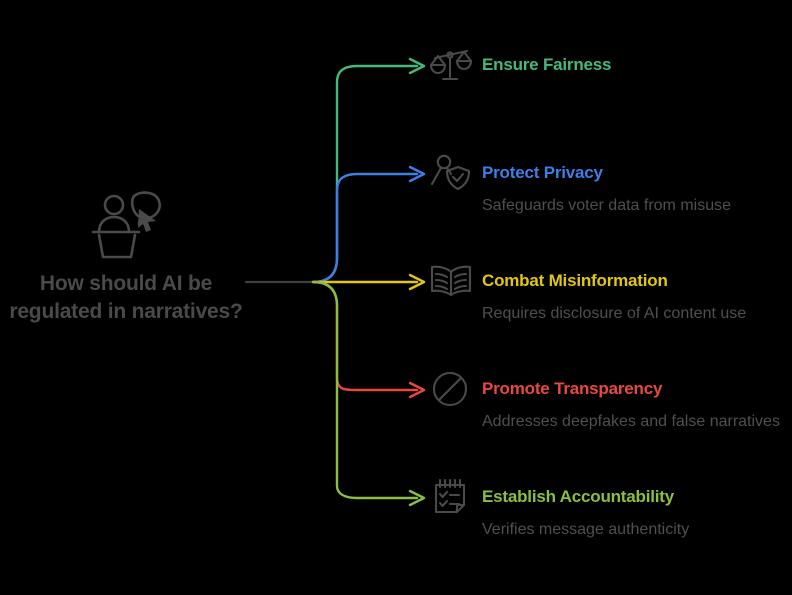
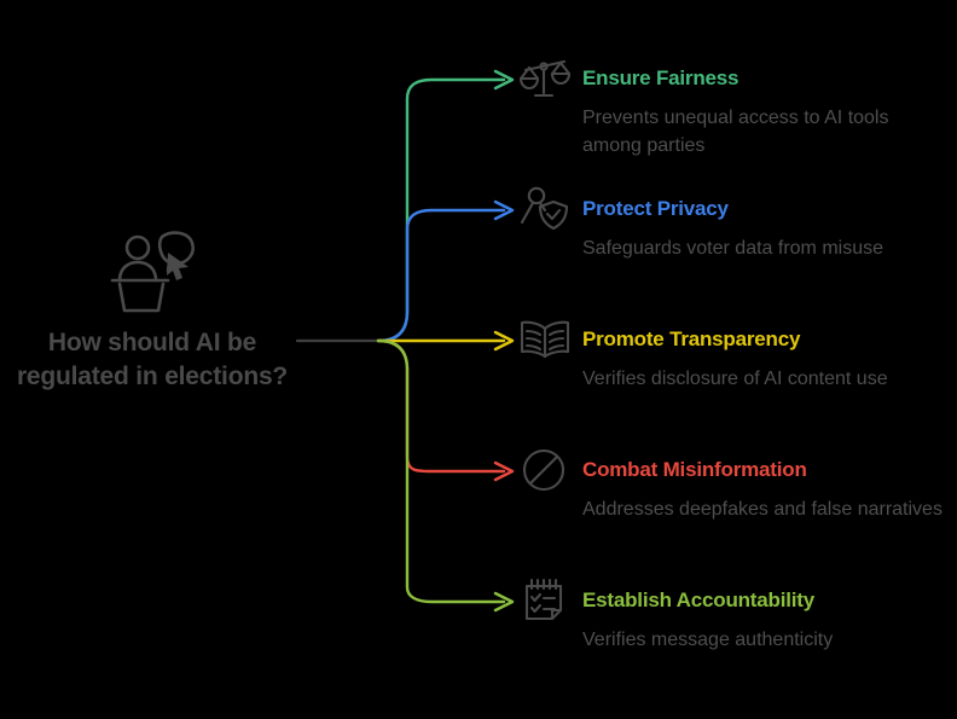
- How should AI be regulated in narratives?
+ How should AI be regulated in elections?
  Ensure Fairness
+ Prevents unequal access to AI tools among parties
  Protect Privacy
  Safeguards voter data from misuse
- Combat Misinformation
+ Promote Transparency
- Requires disclosure of AI content use
+ Verifies disclosure of AI content use
- Promote Transparency
+ Combat Misinformation
  Addresses deepfakes and false narratives
  Establish Accountability
  Verifies message authenticity
